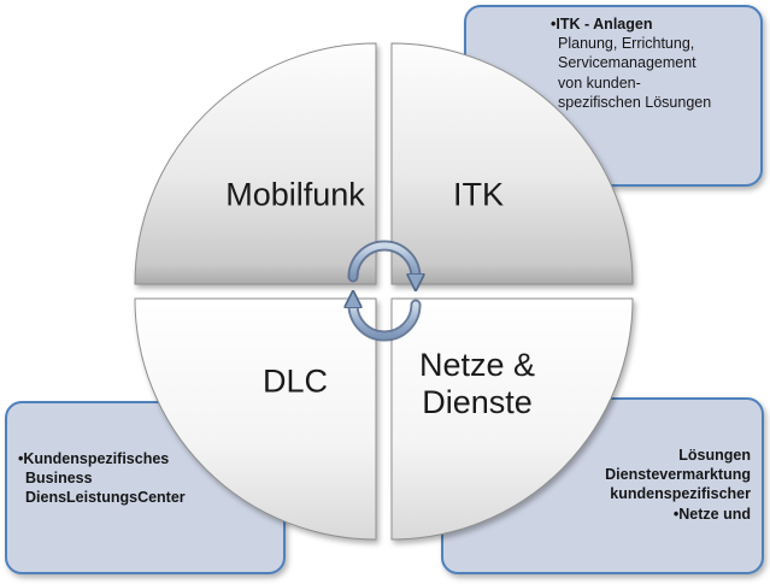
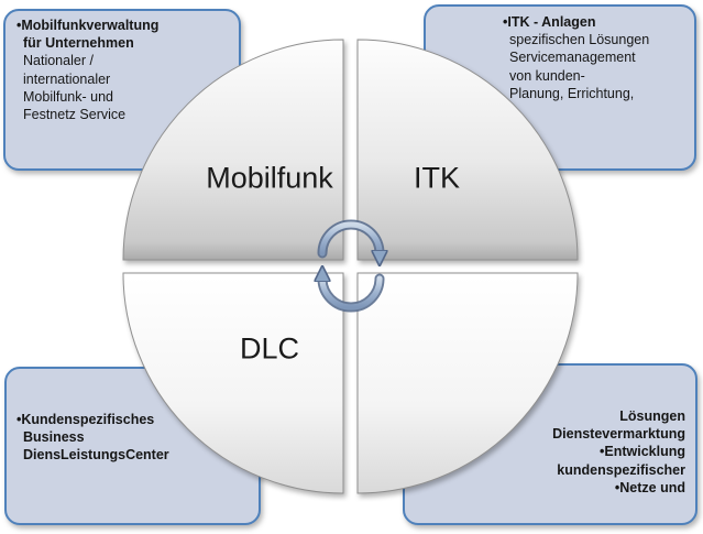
+ •Mobilfunkverwaltung
+ für Unternehmen
+ Nationaler /
+ internationaler
+ Mobilfunk- und
+ Festnetz Service
  •ITK - Anlagen
- Planung, Errichtung,
+ spezifischen Lösungen
  Servicemanagement
  von kunden-
- spezifischen Lösungen
+ Planung, Errichtung,
  •Kundenspezifisches
  Business
  DiensLeistungsCenter
  Lösungen
  Dienstevermarktung
+ •Entwicklung
  kundenspezifischer
  •Netze und
  Mobilfunk
  ITK
  DLC
- Netze &
- Dienste
